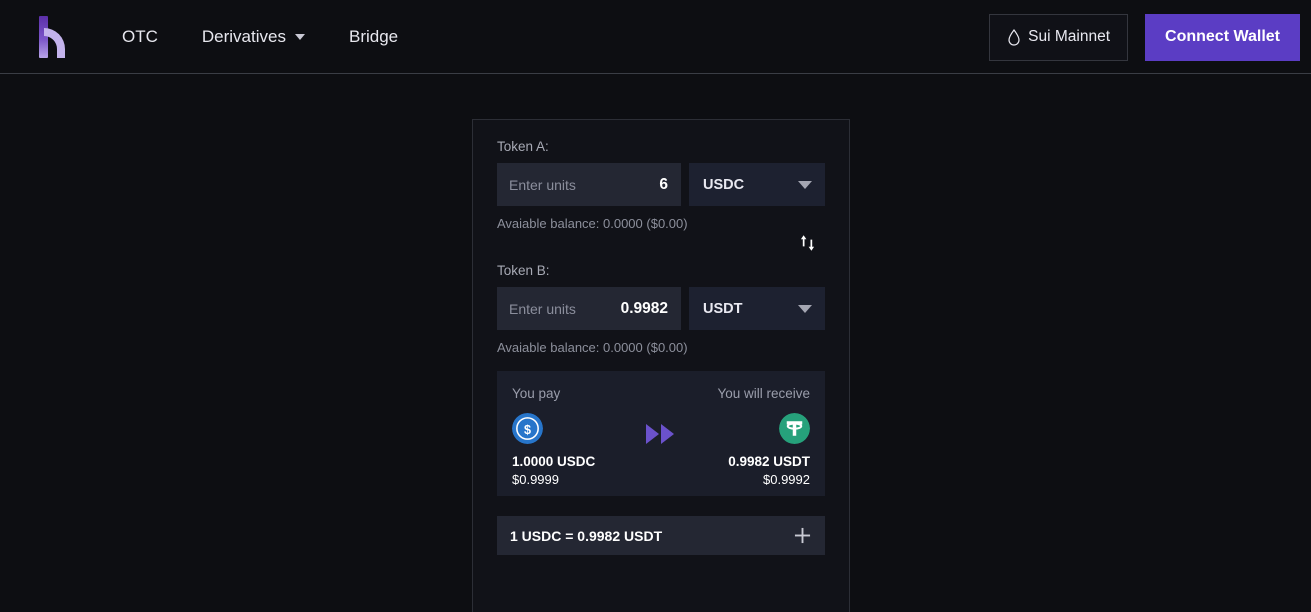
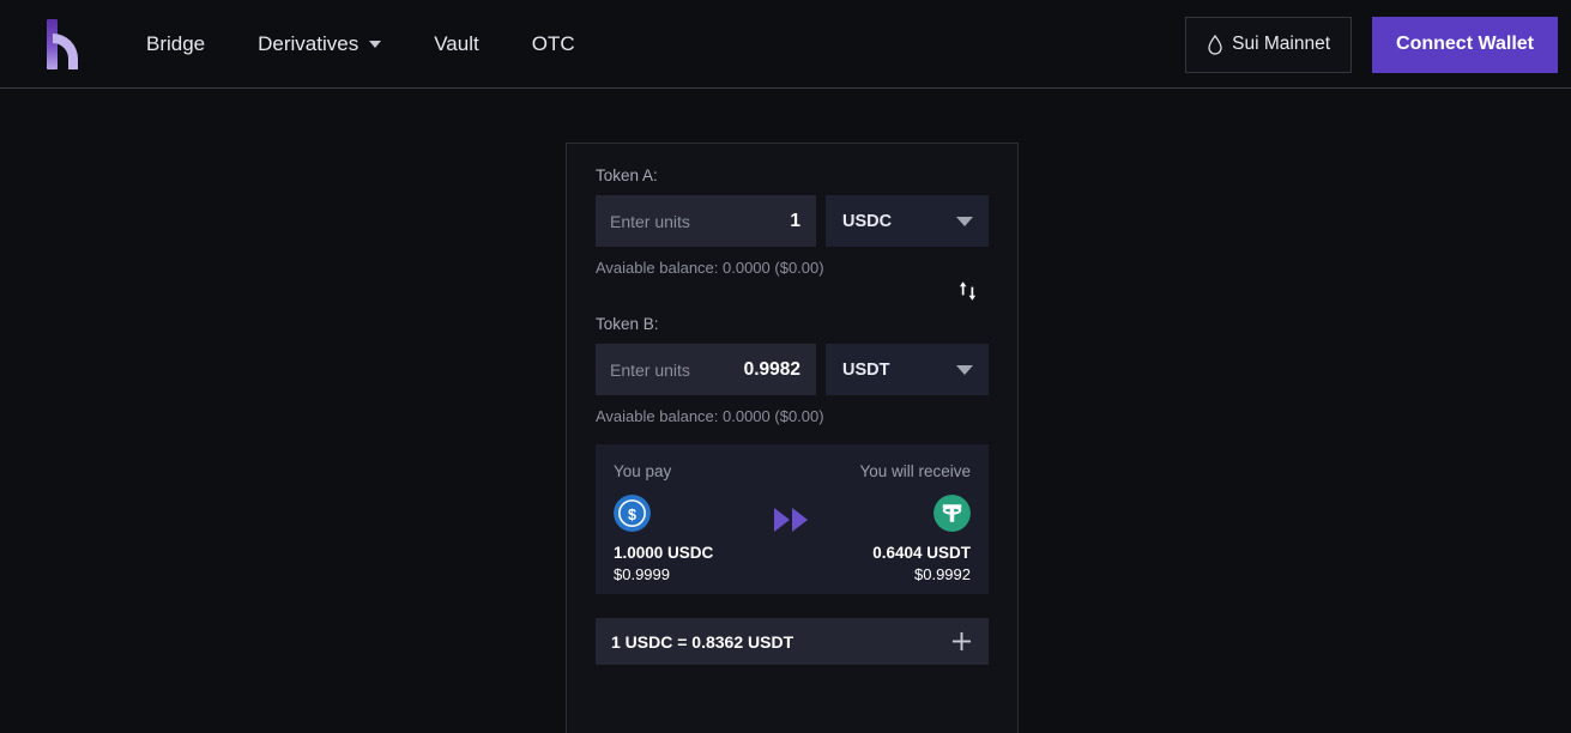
- OTC
+ Bridge
  Derivatives
+ Vault
- Bridge
+ OTC
  Sui Mainnet
  Connect Wallet
  Token A:
  Enter units
- 6
+ 1
  USDC
  Avaiable balance: 0.0000 ($0.00)
  Token B:
  Enter units
  0.9982
  USDT
  Avaiable balance: 0.0000 ($0.00)
  You pay
  You will receive
  $
  1.0000 USDC
  $0.9999
- 0.9982 USDT
+ 0.6404 USDT
  $0.9992
- 1 USDC = 0.9982 USDT
+ 1 USDC = 0.8362 USDT
